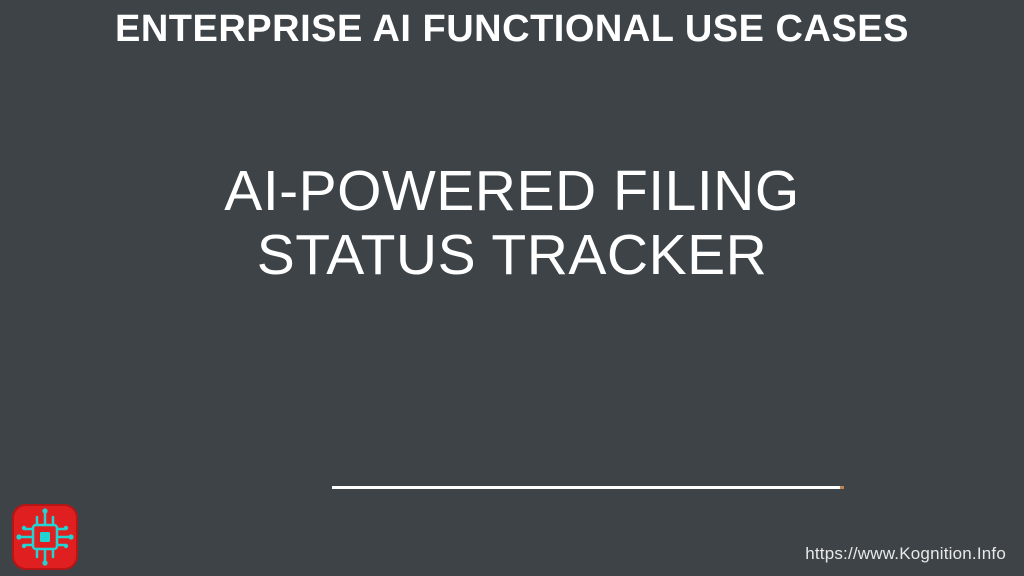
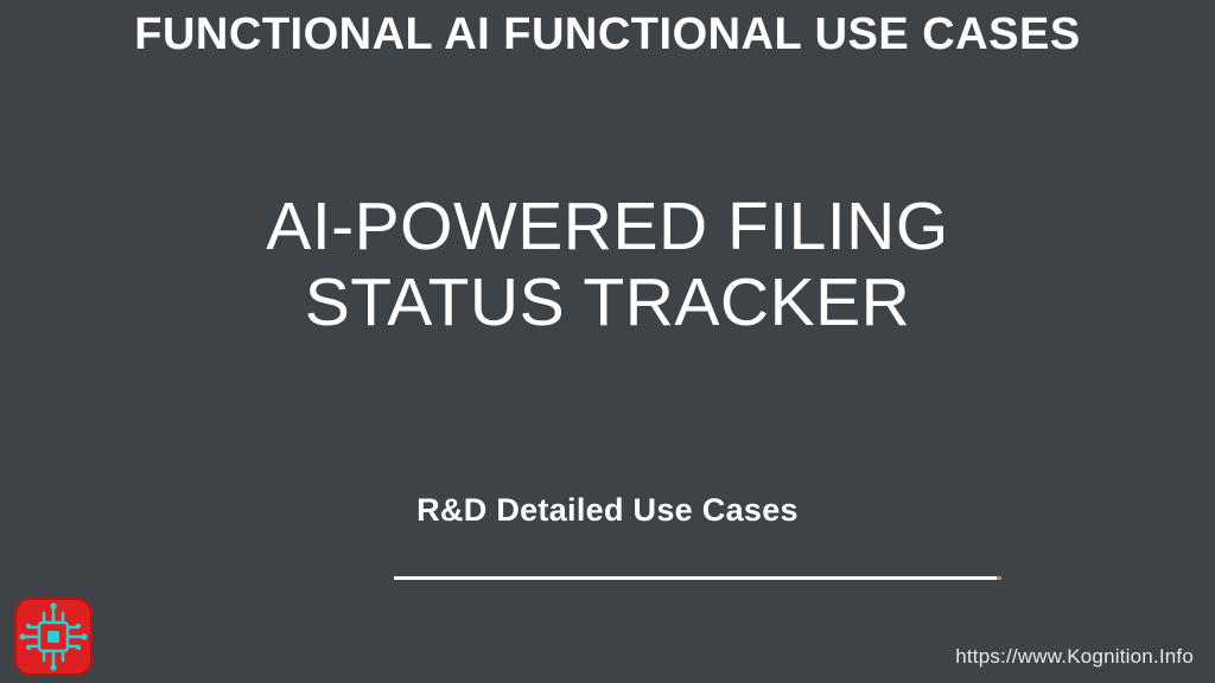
- ENTERPRISE AI FUNCTIONAL USE CASES
+ FUNCTIONAL AI FUNCTIONAL USE CASES
  AI-POWERED FILING
  STATUS TRACKER
+ R&D Detailed Use Cases
  https://www.Kognition.Info
